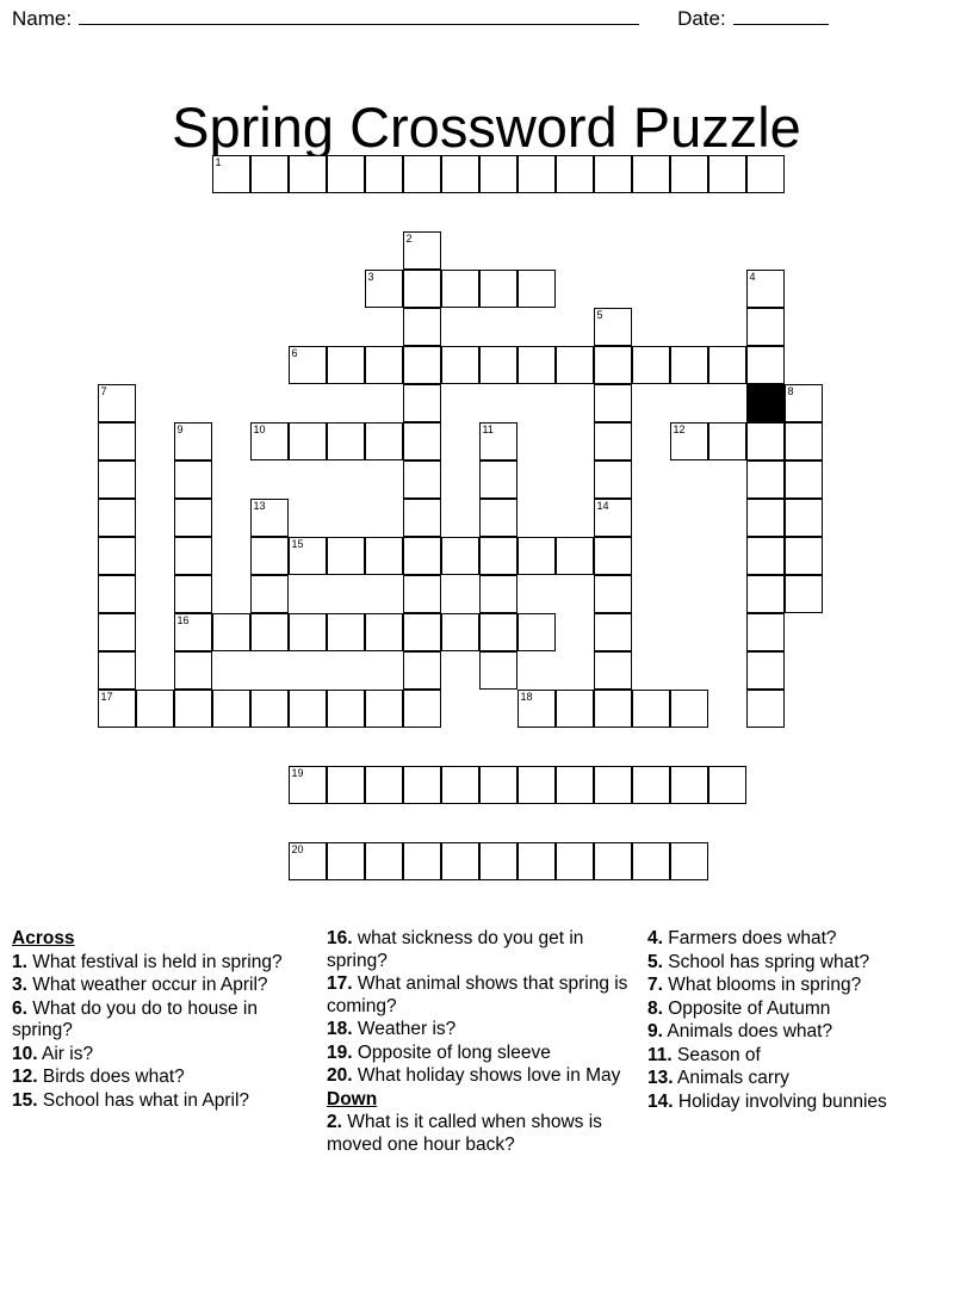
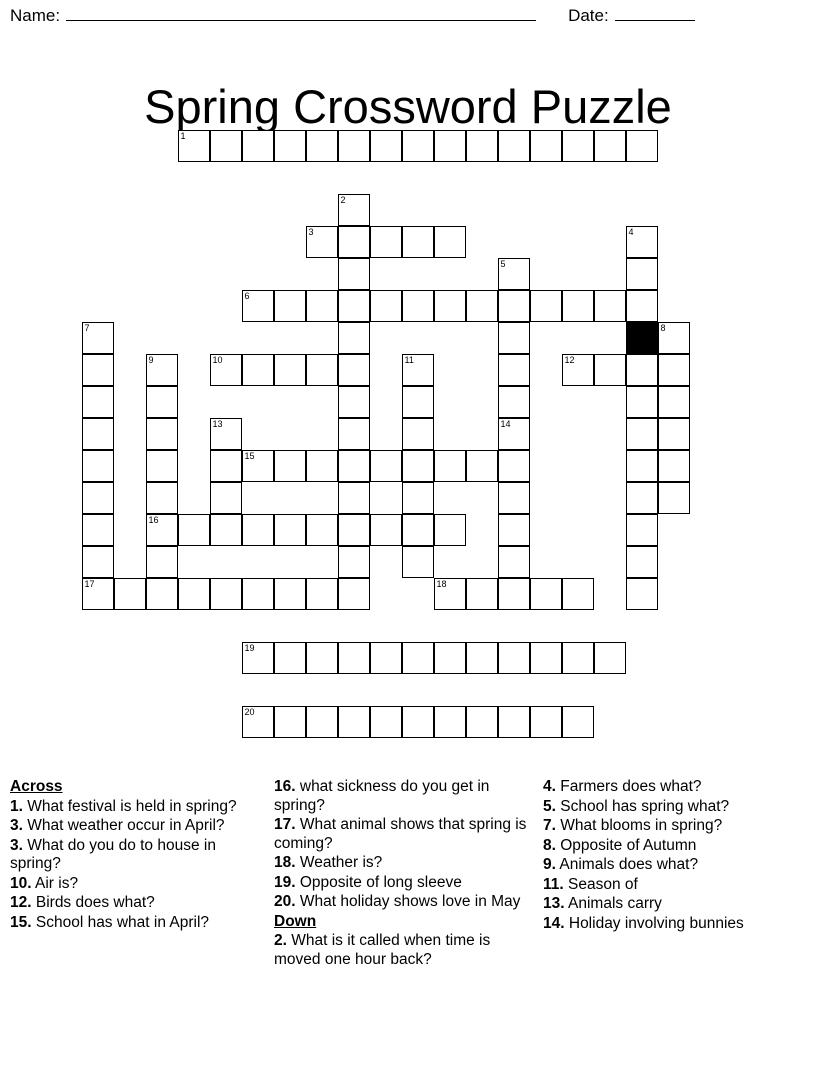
  Name:
  Date:
  Spring Crossword Puzzle
  1
  2
  3
  4
  5
  6
  7
  8
  9
  10
  11
  12
  13
  14
  15
  16
  17
  18
  19
  20
  Across
  1. What festival is held in spring?
  3. What weather occur in April?
- 6. What do you do to house in spring?
+ 3. What do you do to house in spring?
  10. Air is?
  12. Birds does what?
  15. School has what in April?
  16. what sickness do you get in spring?
  17. What animal shows that spring is coming?
  18. Weather is?
  19. Opposite of long sleeve
  20. What holiday shows love in May
  Down
- 2. What is it called when shows is moved one hour back?
+ 2. What is it called when time is moved one hour back?
  4. Farmers does what?
  5. School has spring what?
  7. What blooms in spring?
  8. Opposite of Autumn
  9. Animals does what?
  11. Season of
  13. Animals carry
  14. Holiday involving bunnies
